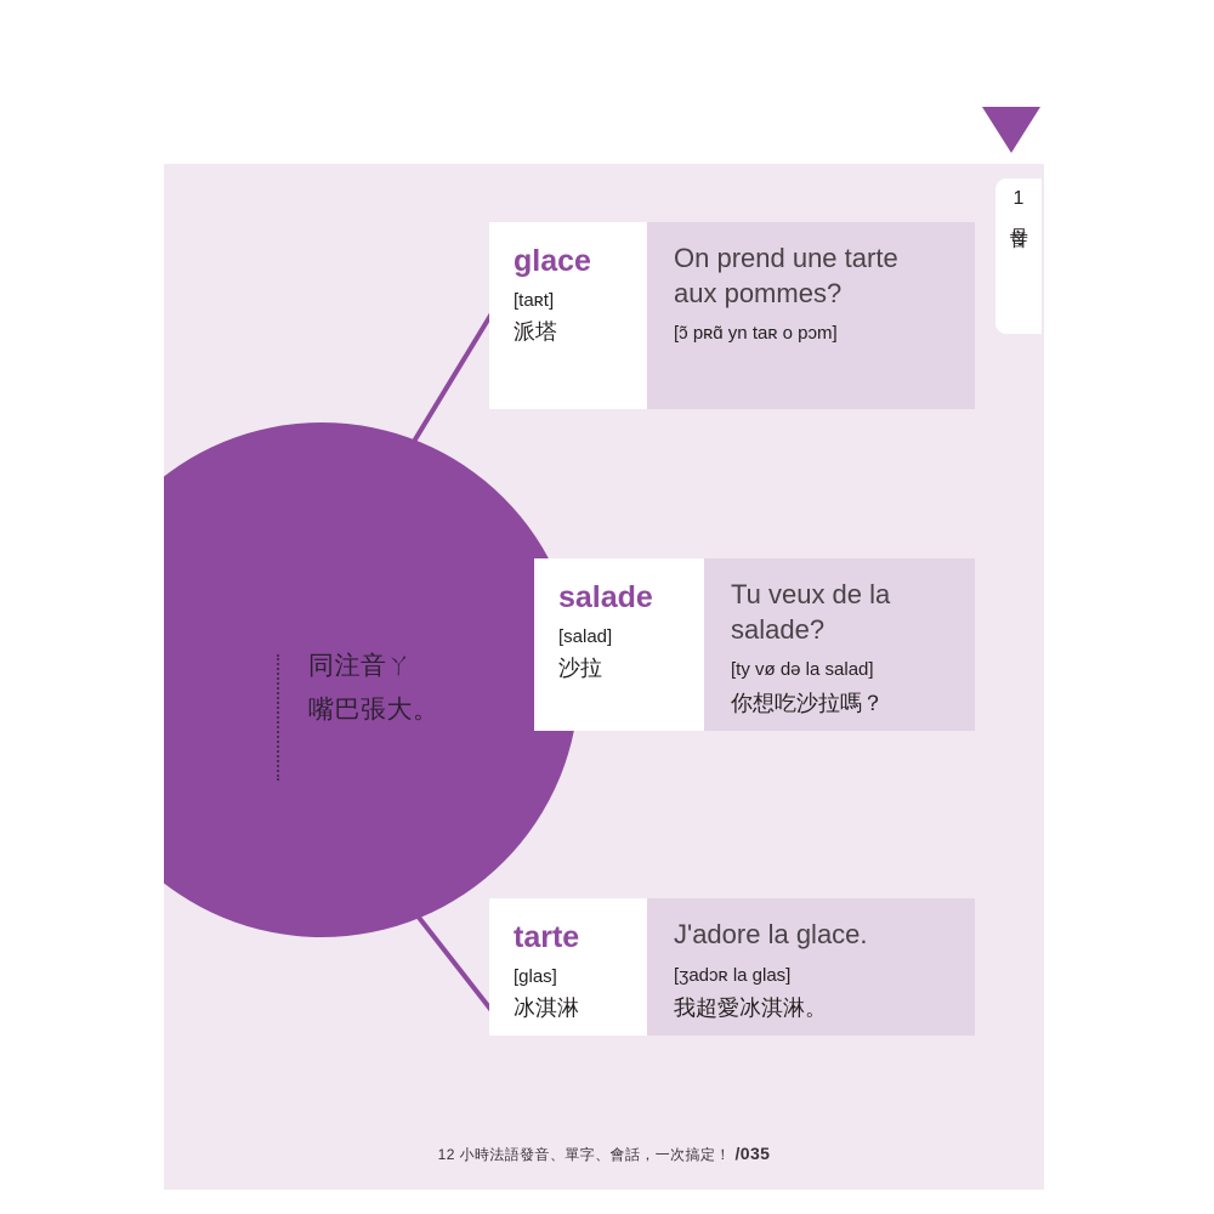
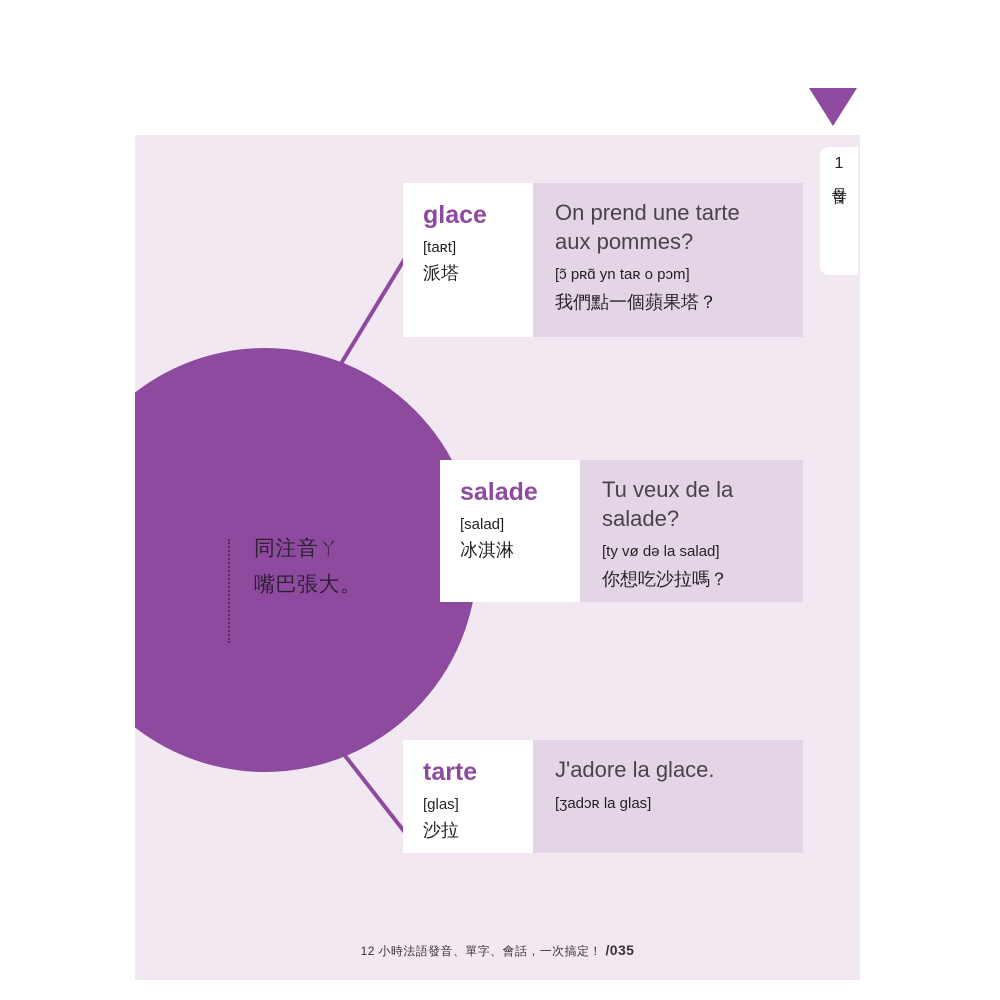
  1
  同注音ㄚ
  嘴巴張大。
  glace
  [taʀt]
  派塔
  On prend une tarte aux pommes?
  [ɔ̃ pʀɑ̃ yn taʀ o pɔm]
+ 我們點一個蘋果塔？
  salade
  [salad]
- 沙拉
+ 冰淇淋
  Tu veux de la salade?
  [ty vø də la salad]
  你想吃沙拉嗎？
  tarte
  [glas]
- 冰淇淋
+ 沙拉
  J'adore la glace.
  [ʒadɔʀ la glas]
- 我超愛冰淇淋。
  12 小時法語發音、單字、會話，一次搞定！ /035
